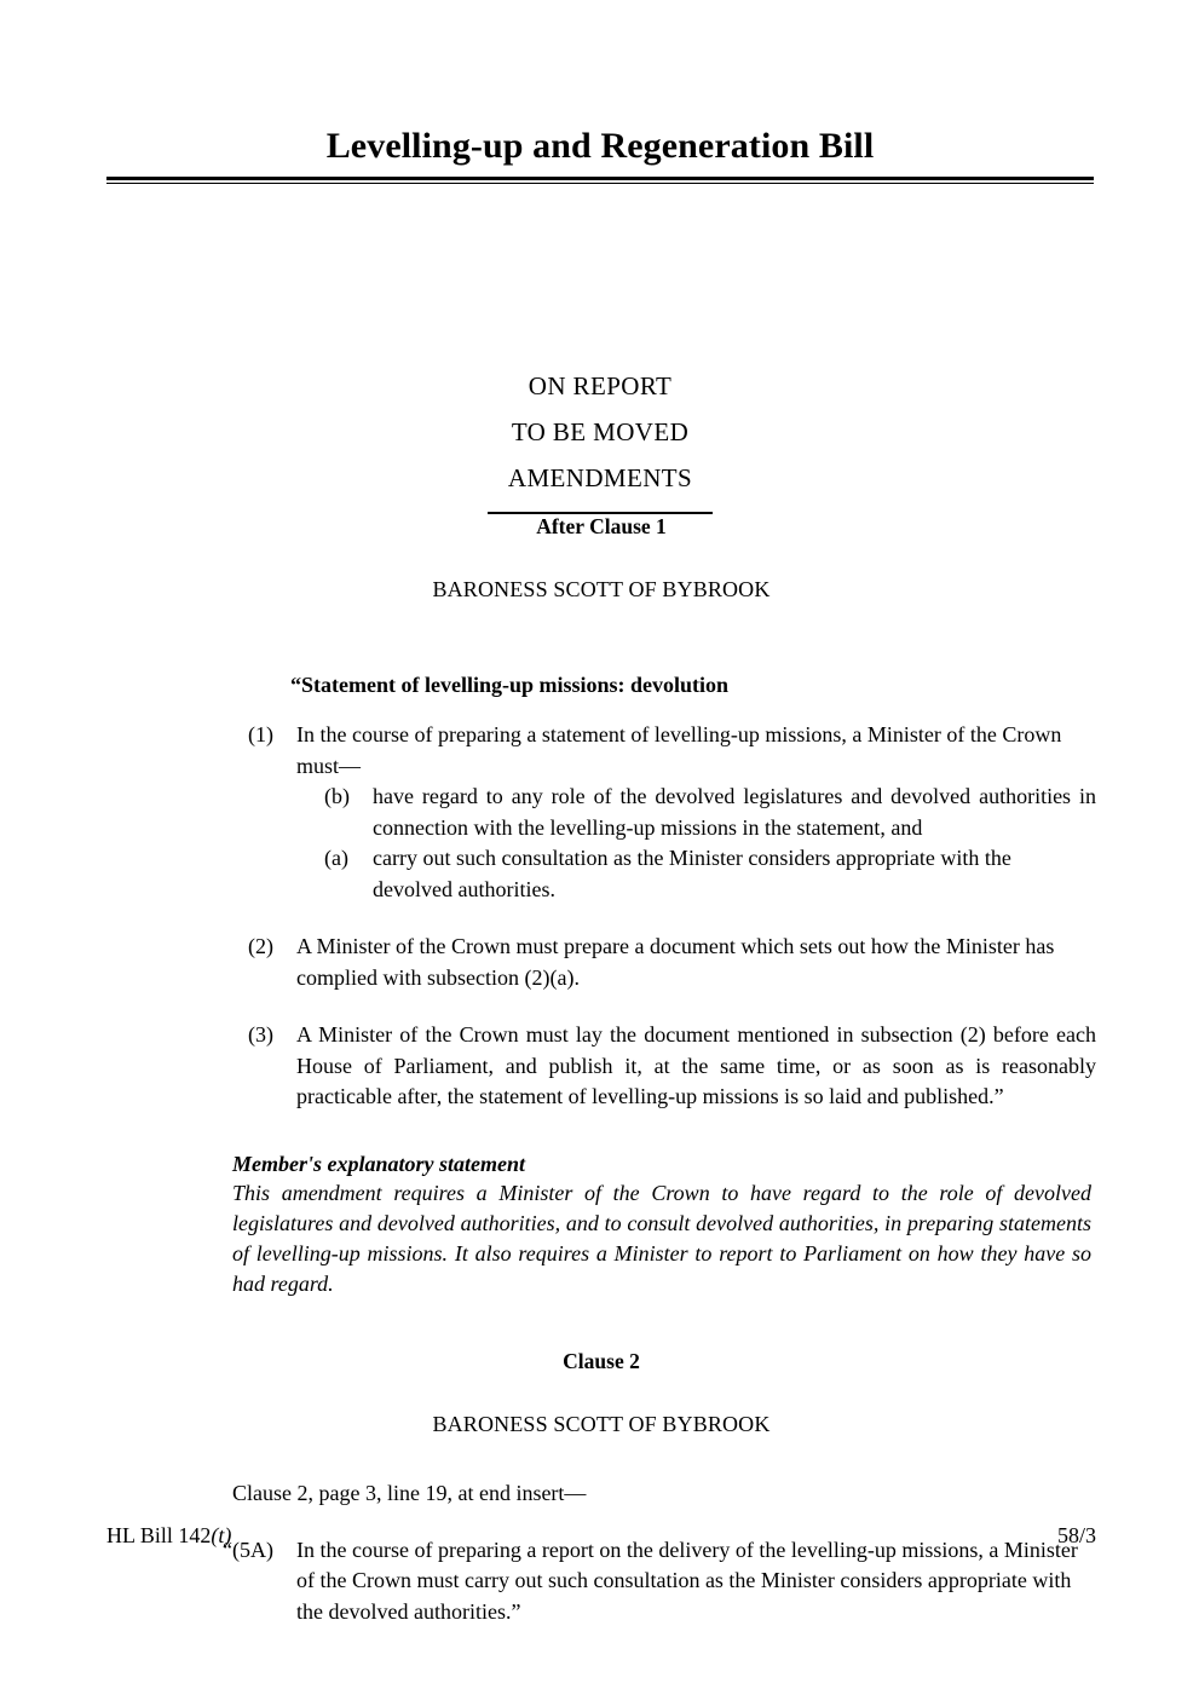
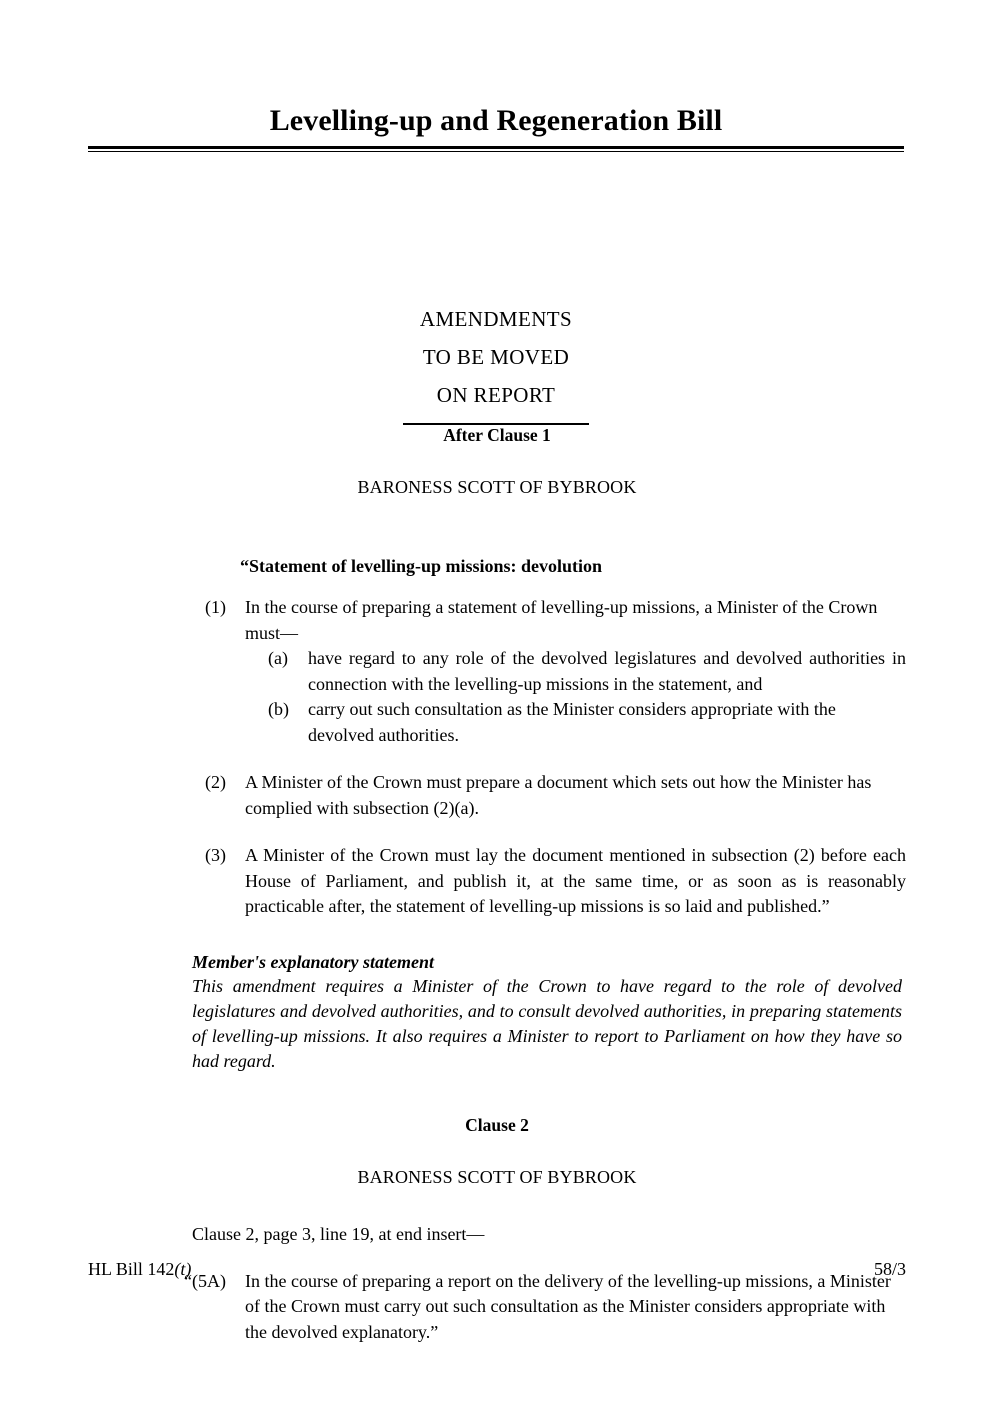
  Levelling-up and Regeneration Bill
- ON REPORT
+ AMENDMENTS
  TO BE MOVED
- AMENDMENTS
+ ON REPORT
  After Clause 1
  BARONESS SCOTT OF BYBROOK
  “Statement of levelling-up missions: devolution
  (1)
  In the course of preparing a statement of levelling-up missions, a Minister of the Crown must—
- (b)
+ (a)
  have regard to any role of the devolved legislatures and devolved authorities in connection with the levelling-up missions in the statement, and
- (a)
+ (b)
  carry out such consultation as the Minister considers appropriate with the devolved authorities.
  (2)
  A Minister of the Crown must prepare a document which sets out how the Minister has complied with subsection (2)(a).
  (3)
  A Minister of the Crown must lay the document mentioned in subsection (2) before each House of Parliament, and publish it, at the same time, or as soon as is reasonably practicable after, the statement of levelling-up missions is so laid and published.”
  Member's explanatory statement
  This amendment requires a Minister of the Crown to have regard to the role of devolved legislatures and devolved authorities, and to consult devolved authorities, in preparing statements of levelling-up missions. It also requires a Minister to report to Parliament on how they have so had regard.
  Clause 2
  BARONESS SCOTT OF BYBROOK
  Clause 2, page 3, line 19, at end insert—
  “(5A)
- In the course of preparing a report on the delivery of the levelling-up missions, a Minister of the Crown must carry out such consultation as the Minister considers appropriate with the devolved authorities.”
+ In the course of preparing a report on the delivery of the levelling-up missions, a Minister of the Crown must carry out such consultation as the Minister considers appropriate with the devolved explanatory.”
  HL Bill 142(t)
  58/3
